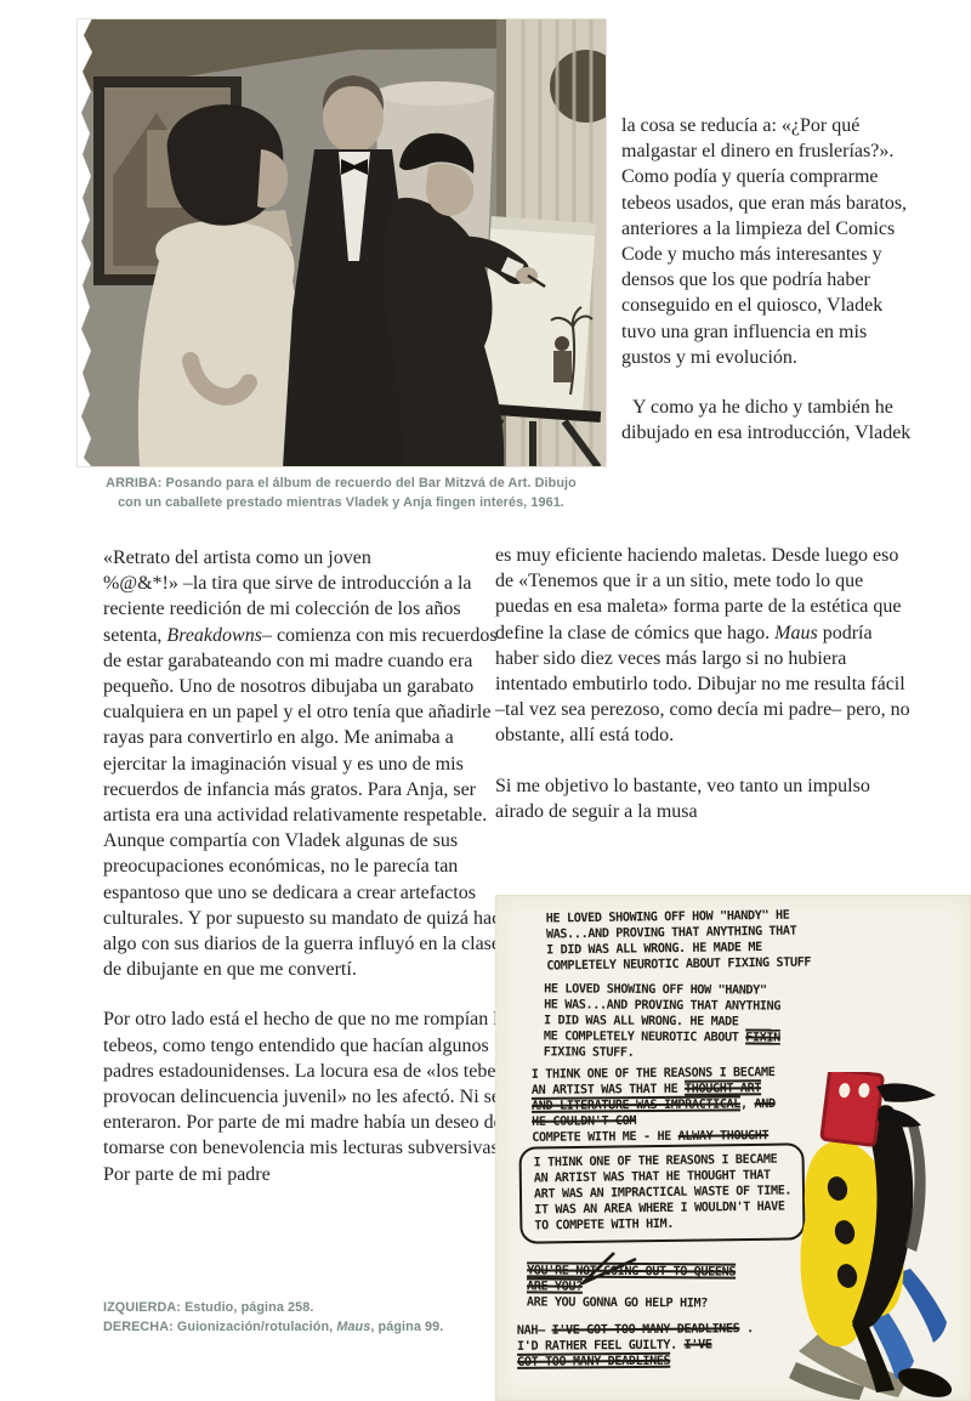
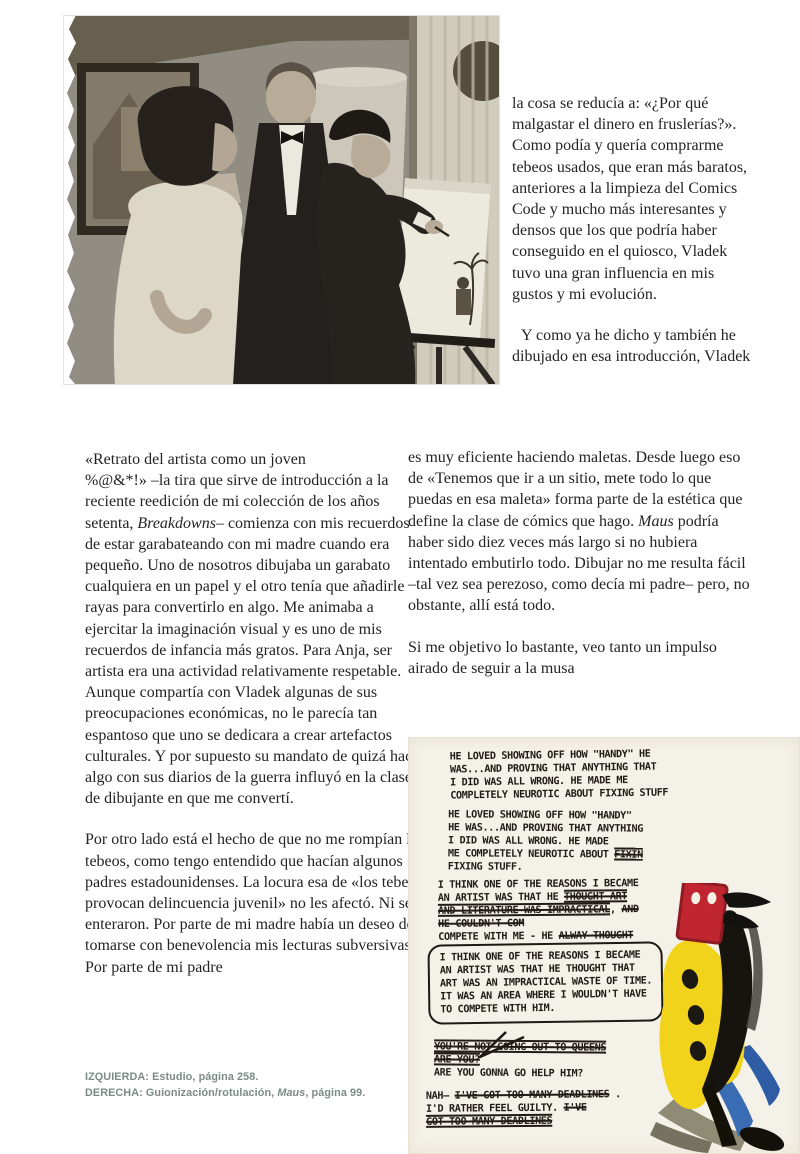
- ARRIBA: Posando para el álbum de recuerdo del Bar Mitzvá de Art. Dibujo
- con un caballete prestado mientras Vladek y Anja fingen interés, 1961.
  «Retrato del artista como un joven
  %@&*!» –la tira que sirve de introducción a la reciente reedición de mi colección de los años setenta, Breakdowns– comienza con mis recuerdos de estar garabateando con mi madre cuando era pequeño. Uno de nosotros dibujaba un garabato cualquiera en un papel y el otro tenía que añadirle rayas para convertirlo en algo. Me animaba a ejercitar la imaginación visual y es uno de mis recuerdos de infancia más gratos. Para Anja, ser artista era una actividad relativamente respetable. Aunque compartía con Vladek algunas de sus preocupaciones económicas, no le parecía tan espantoso que uno se dedicara a crear artefactos culturales. Y por supuesto su mandato de quizá ha algo con sus diarios de la guerra influyó en la clas de dibujante en que me convertí.
  Por otro lado está el hecho de que no me rompían tebeos, como tengo entendido que hacían algunos padres estadounidenses. La locura esa de «los tebe provocan delincuencia juvenil» no les afectó. Ni s enteraron. Por parte de mi madre había un deseo d tomarse con benevolencia mis lecturas subversiva Por parte de mi padre
  IZQUIERDA: Estudio, página 258.
  DERECHA: Guionización/rotulación, Maus, página 99.
  la cosa se reducía a: «¿Por qué malgastar el dinero en fruslerías?». Como podía y quería comprarme tebeos usados, que eran más baratos, anteriores a la limpieza del Comics Code y mucho más interesantes y densos que los que podría haber conseguido en el quiosco, Vladek tuvo una gran influencia en mis gustos y mi evolución.
  Y como ya he dicho y también he dibujado en esa introducción, Vladek
  es muy eficiente haciendo maletas. Desde luego eso de «Tenemos que ir a un sitio, mete todo lo que puedas en esa maleta» forma parte de la estética que define la clase de cómics que hago. Maus podría haber sido diez veces más largo si no hubiera intentado embutirlo todo. Dibujar no me resulta fácil –tal vez sea perezoso, como decía mi padre– pero, no obstante, allí está todo.
  Si me objetivo lo bastante, veo tanto un impulso airado de seguir a la musa
  HE LOVED SHOWING OFF HOW "HANDY" HE
  WAS...AND PROVING THAT ANYTHING THAT
  I DID WAS ALL WRONG. HE MADE ME
  COMPLETELY NEUROTIC ABOUT FIXING STUFF
  HE LOVED SHOWING OFF HOW "HANDY"
  HE WAS...AND PROVING THAT ANYTHING
  I DID WAS ALL WRONG. HE MADE
  ME COMPLETELY NEUROTIC ABOUT FIXIN
  FIXING STUFF.
  I THINK ONE OF THE REASONS I BECAME
  AN ARTIST WAS THAT HE THOUGHT ART
  AND LITERATURE WAS IMPRACTICAL, AND
  HE COULDN'T COM
  COMPETE WITH ME - HE ALWAY THOUGHT
  I THINK ONE OF THE REASONS I BECAME
  AN ARTIST WAS THAT HE THOUGHT THAT
  ART WAS AN IMPRACTICAL WASTE OF TIME.
  IT WAS AN AREA WHERE I WOULDN'T HAVE
  TO COMPETE WITH HIM.
  YOU'RE NOT GOING OUT TO QUEENS
  ARE YOU?
  ARE YOU GONNA GO HELP HIM?
  NAH– I'VE GOT TOO MANY DEADLINES .
  I'D RATHER FEEL GUILTY. I'VE
  GOT TOO MANY DEADLINES
